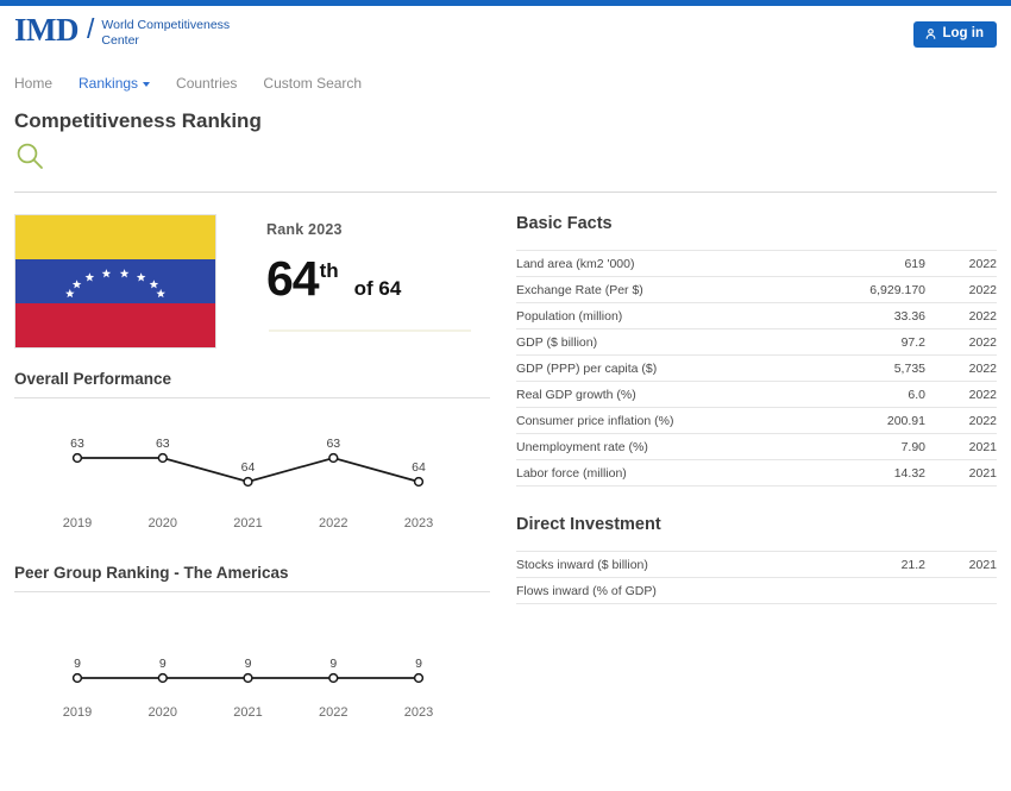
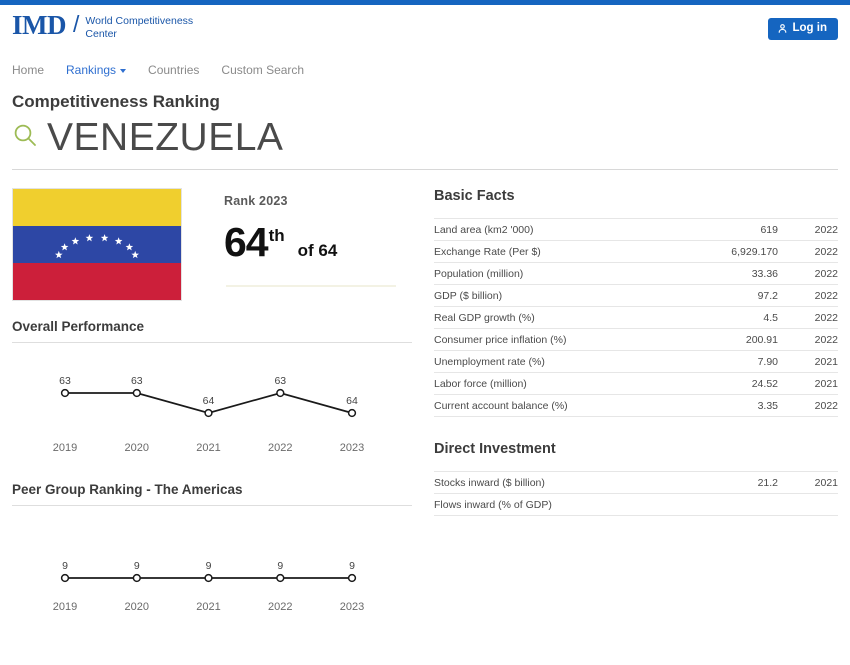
  IMD
  /
  World Competitiveness Center
  Log in
  Home
  Rankings
  Countries
  Custom Search
  Competitiveness Ranking
+ VENEZUELA
  Rank 2023
  64
  th
  of 64
  Overall Performance
  63
  2019
  63
  2020
  64
  2021
  63
  2022
  64
  2023
  Peer Group Ranking - The Americas
  9
  2019
  9
  2020
  9
  2021
  9
  2022
  9
  2023
  Basic Facts
  Land area (km2 '000)	619	2022
  Exchange Rate (Per $)	6,929.170	2022
  Population (million)	33.36	2022
  GDP ($ billion)	97.2	2022
- GDP (PPP) per capita ($)	5,735	2022
- Real GDP growth (%)	6.0	2022
+ Real GDP growth (%)	4.5	2022
  Consumer price inflation (%)	200.91	2022
  Unemployment rate (%)	7.90	2021
- Labor force (million)	14.32	2021
+ Labor force (million)	24.52	2021
+ Current account balance (%)	3.35	2022
  Direct Investment
  Stocks inward ($ billion)	21.2	2021
  Flows inward (% of GDP)
